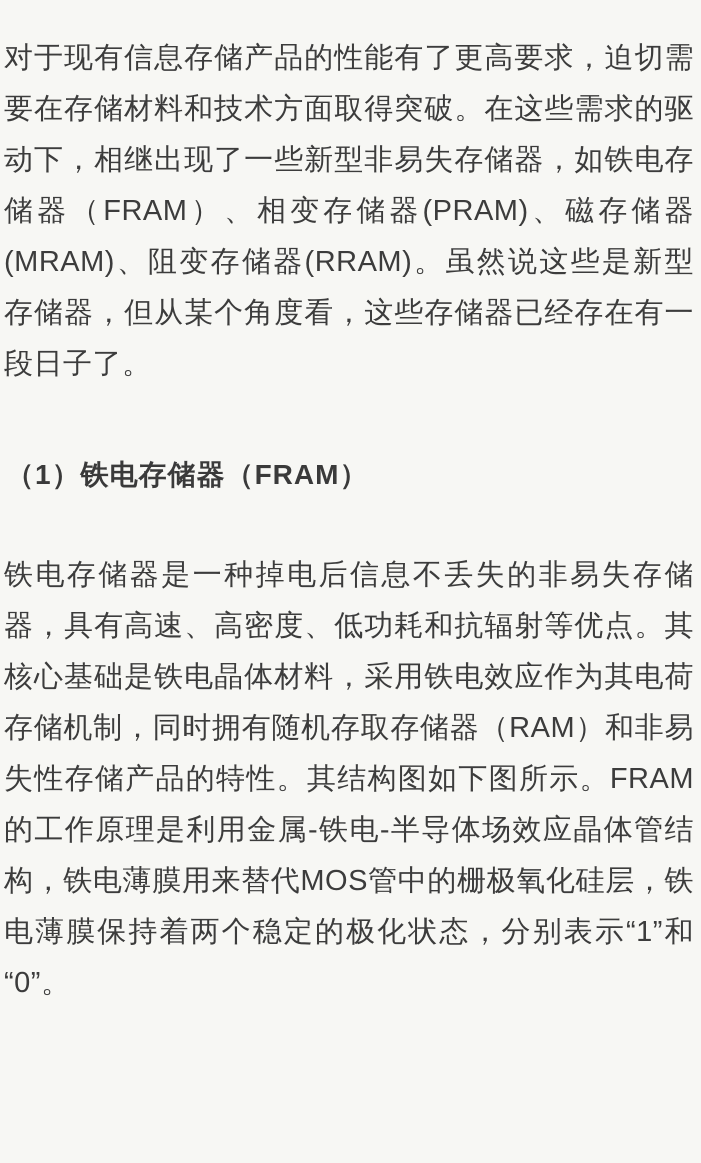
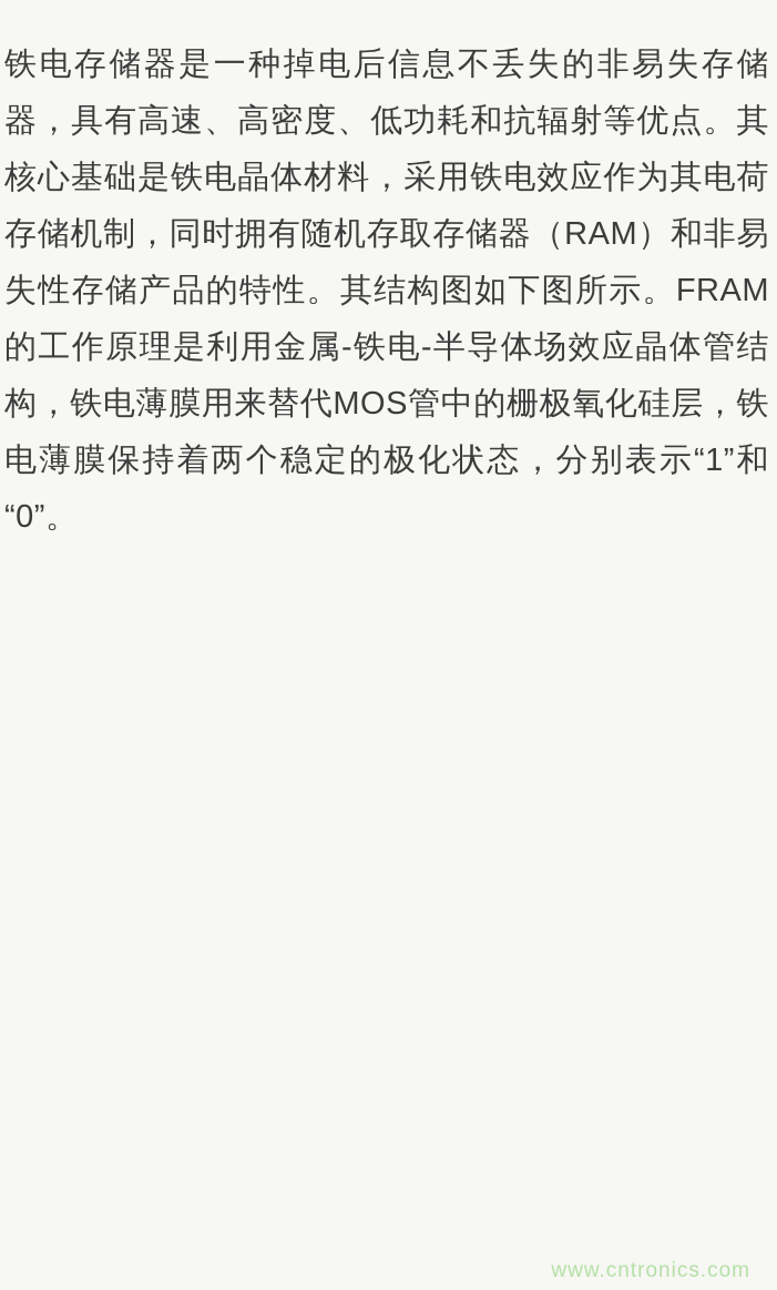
- 对于现有信息存储产品的性能有了更高要求，迫切需要在存储材料和技术方面取得突破。在这些需求的驱动下，相继出现了一些新型非易失存储器，如铁电存储器（FRAM）、相变存储器(PRAM)、磁存储器(MRAM)、阻变存储器(RRAM)。虽然说这些是新型存储器，但从某个角度看，这些存储器已经存在有一段日子了。
- （1）铁电存储器（FRAM）
  铁电存储器是一种掉电后信息不丢失的非易失存储器，具有高速、高密度、低功耗和抗辐射等优点。其核心基础是铁电晶体材料，采用铁电效应作为其电荷存储机制，同时拥有随机存取存储器（RAM）和非易失性存储产品的特性。其结构图如下图所示。FRAM的工作原理是利用金属-铁电-半导体场效应晶体管结构，铁电薄膜用来替代MOS管中的栅极氧化硅层，铁电薄膜保持着两个稳定的极化状态，分别表示“1”和“0”。
+ www.cntronics.com
